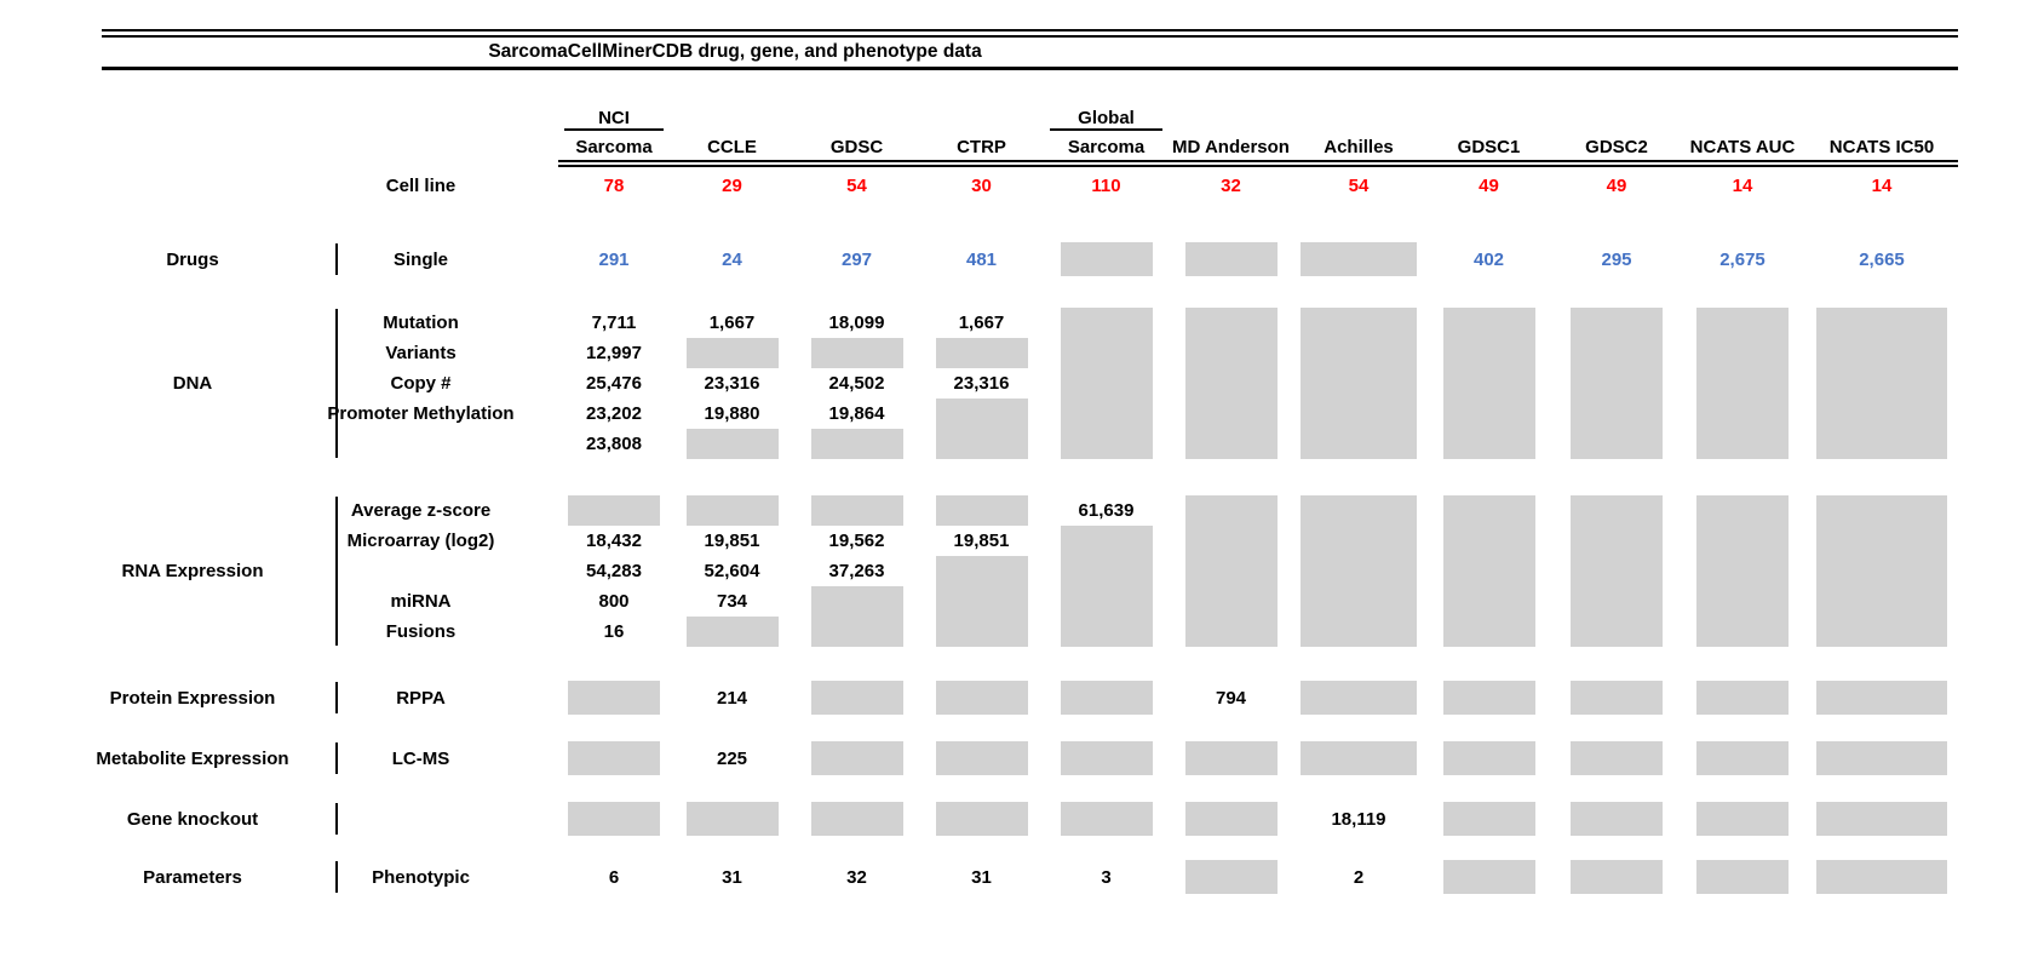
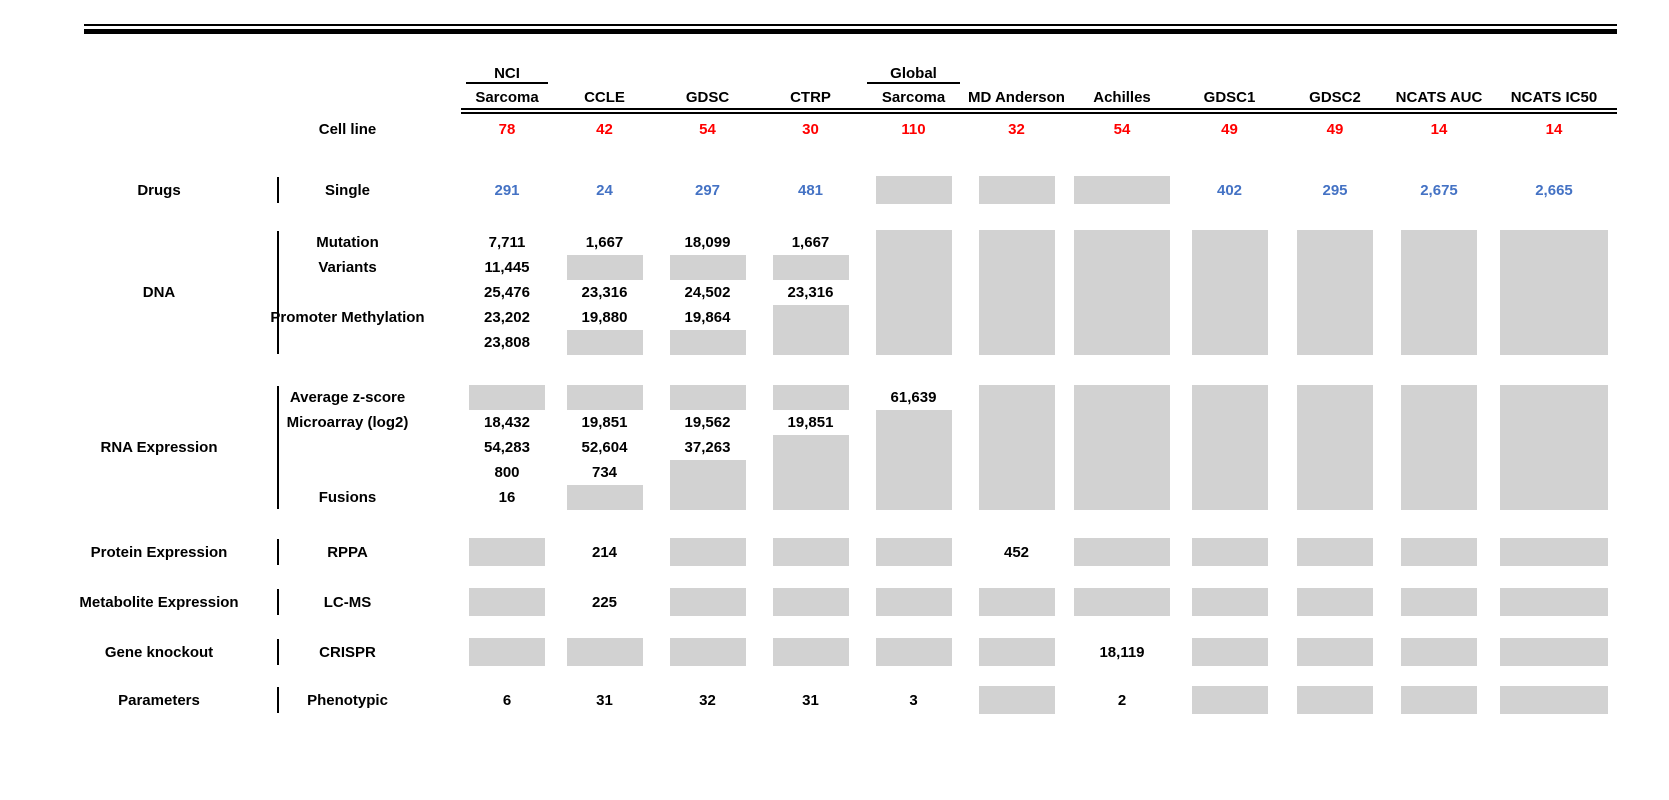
- SarcomaCellMinerCDB drug, gene, and phenotype data
  NCI
  Sarcoma
  78
  CCLE
- 29
+ 42
  GDSC
  54
  CTRP
  30
  Global
  Sarcoma
  110
  MD Anderson
  32
  Achilles
  54
  GDSC1
  49
  GDSC2
  49
  NCATS AUC
  14
  NCATS IC50
  14
  Cell line
  Drugs
  Single
  291
  24
  297
  481
  402
  295
  2,675
  2,665
  DNA
  Mutation
  7,711
  1,667
  18,099
  1,667
  Variants
- 12,997
+ 11,445
- Copy #
  25,476
  23,316
  24,502
  23,316
  Promoter Methylation
  23,202
  19,880
  19,864
  23,808
  RNA Expression
  Average z-score
  61,639
  Microarray (log2)
  18,432
  19,851
  19,562
  19,851
  54,283
  52,604
  37,263
- miRNA
  800
  734
  Fusions
  16
  Protein Expression
  RPPA
  214
- 794
+ 452
  Metabolite Expression
  LC-MS
  225
  Gene knockout
+ CRISPR
  18,119
  Parameters
  Phenotypic
  6
  31
  32
  31
  3
  2
